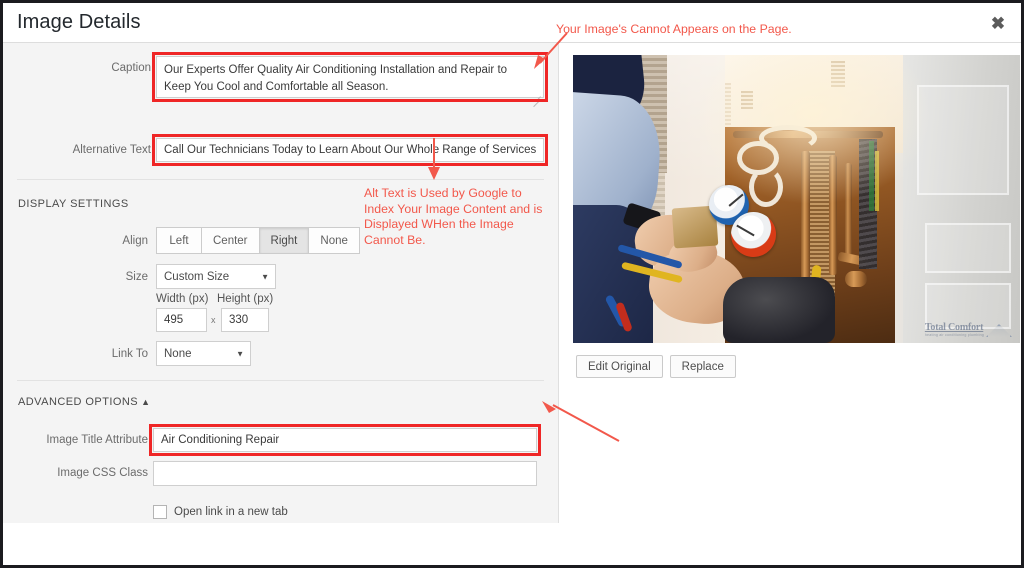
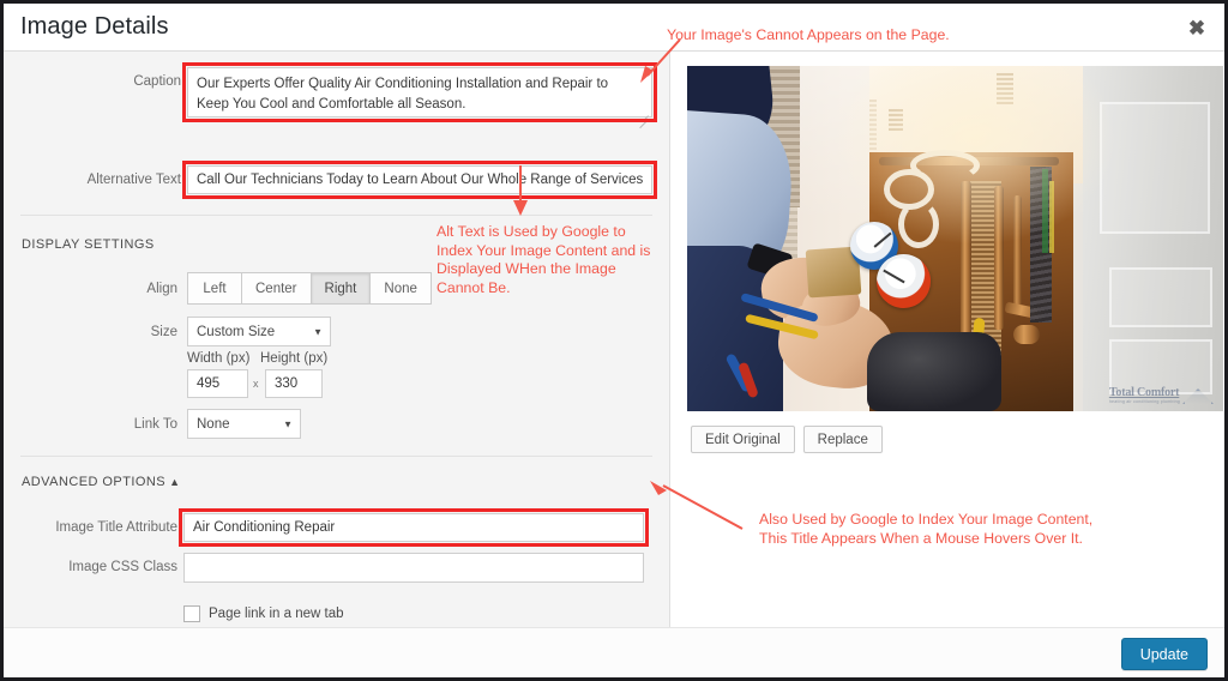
  Image Details
  ✖
  Caption
  Alternative Text
  Call Our Technicians Today to Learn About Our Whole Range of Services
  DISPLAY SETTINGS
  Align
  Left
  Center
  Right
  None
  Size
  Custom Size
  ▼
  Width (px)
  Height (px)
  495
  x
  330
  Link To
  None
  ▼
  ADVANCED OPTIONS ▲
  Image Title Attribute
  Air Conditioning Repair
  Image CSS Class
- Open link in a new tab
+ Page link in a new tab
  Total Comfort
  Edit Original
  Replace
  Your Image's Cannot Appears on the Page.
  Alt Text is Used by Google to
  Index Your Image Content and is
  Displayed WHen the Image
  Cannot Be.
+ Also Used by Google to Index Your Image Content,
+ This Title Appears When a Mouse Hovers Over It.
+ Update
